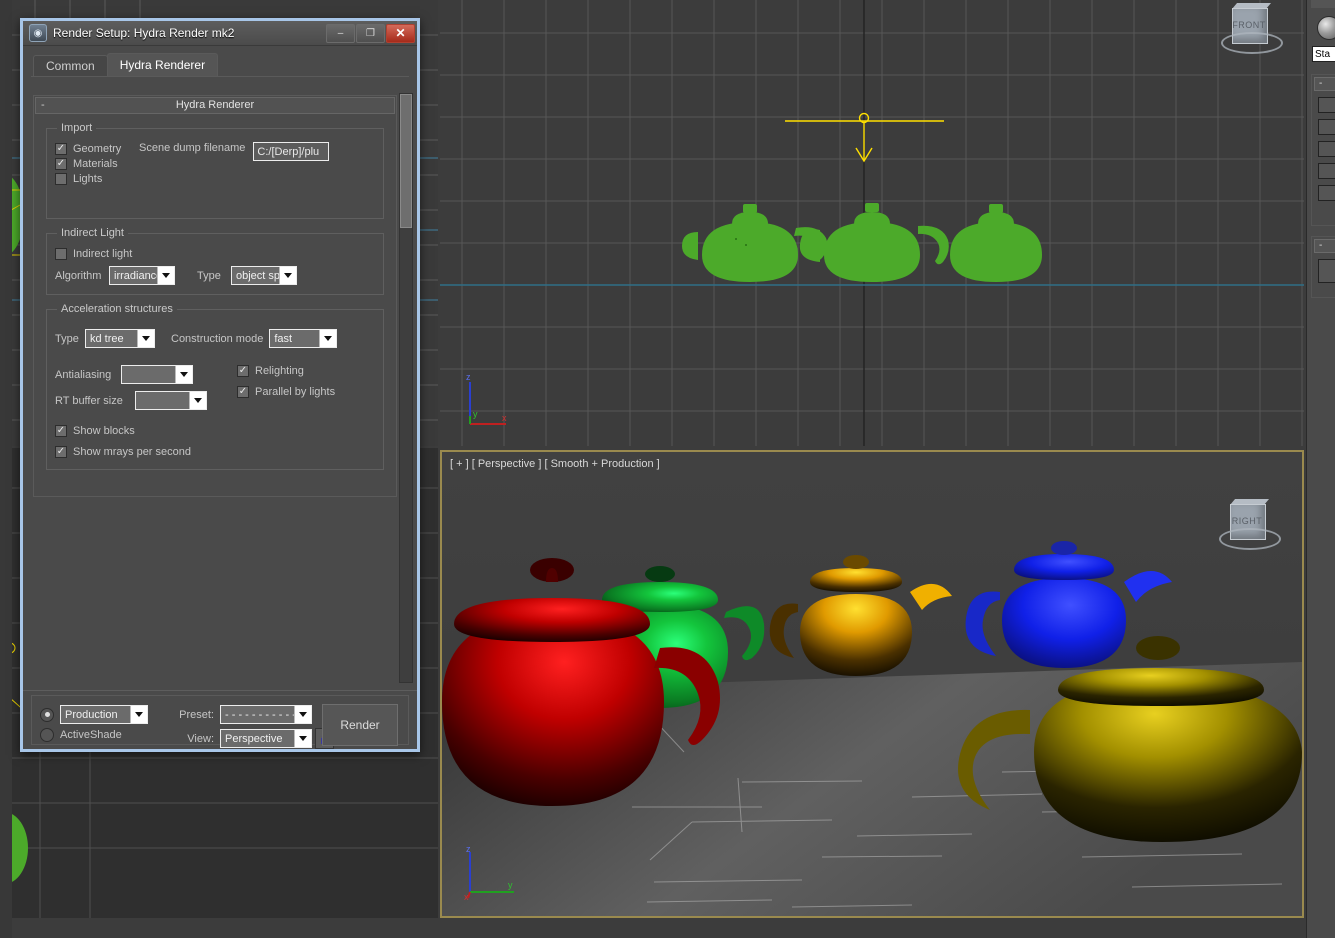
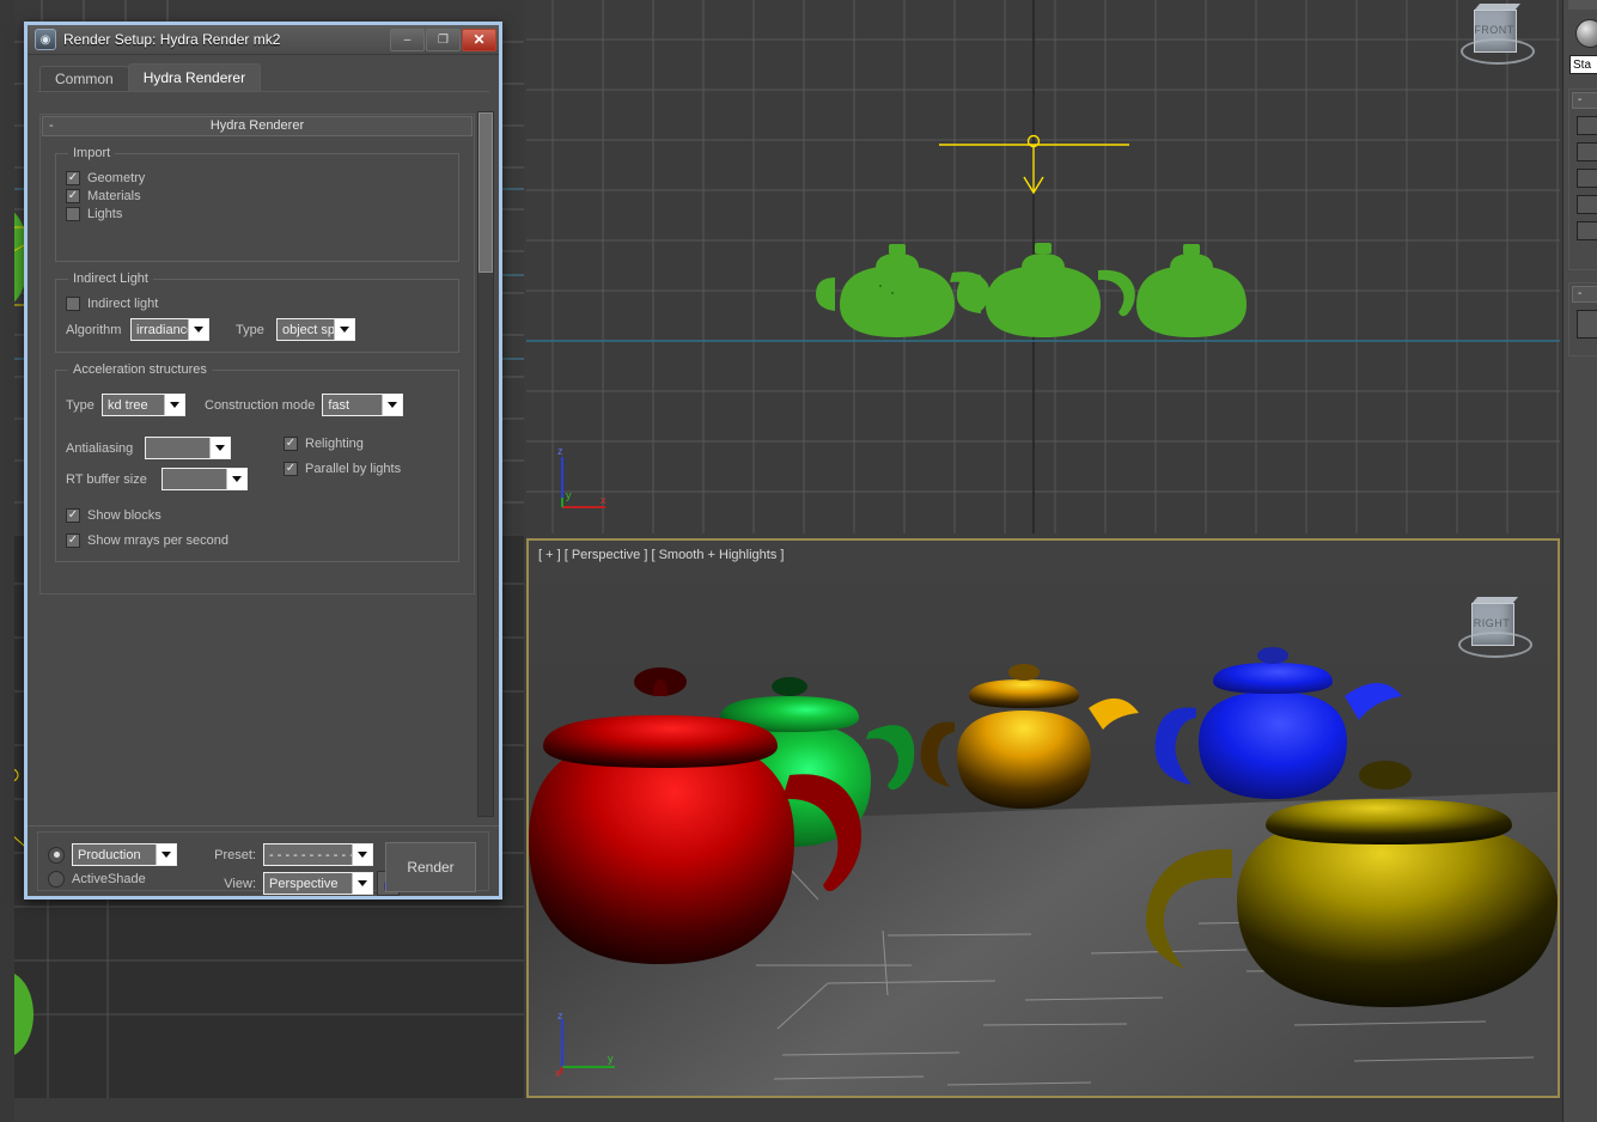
  FRONT
  z
  y
  x
- [ + ] [ Perspective ] [ Smooth + Production ]
+ [ + ] [ Perspective ] [ Smooth + Highlights ]
  RIGHT
  z
  y
  x
  Sta
  -
  -
  ◉
  Render Setup: Hydra Render mk2
  –
  ❐
  ✕
  Common
  Hydra Renderer
  -
  Hydra Renderer
  Import
  Geometry
  Materials
  Lights
- Scene dump filename
- C:/[Derp]/plu
  Indirect Light
  Indirect light
  Algorithm
  irradianc
  Type
  object sp
  Acceleration structures
  Type
  kd tree
  Construction mode
  fast
  Antialiasing
  RT buffer size
  Relighting
  Parallel by lights
  Show blocks
  Show mrays per second
  Production
  ActiveShade
  Preset:
  View:
  Perspective
  Render
